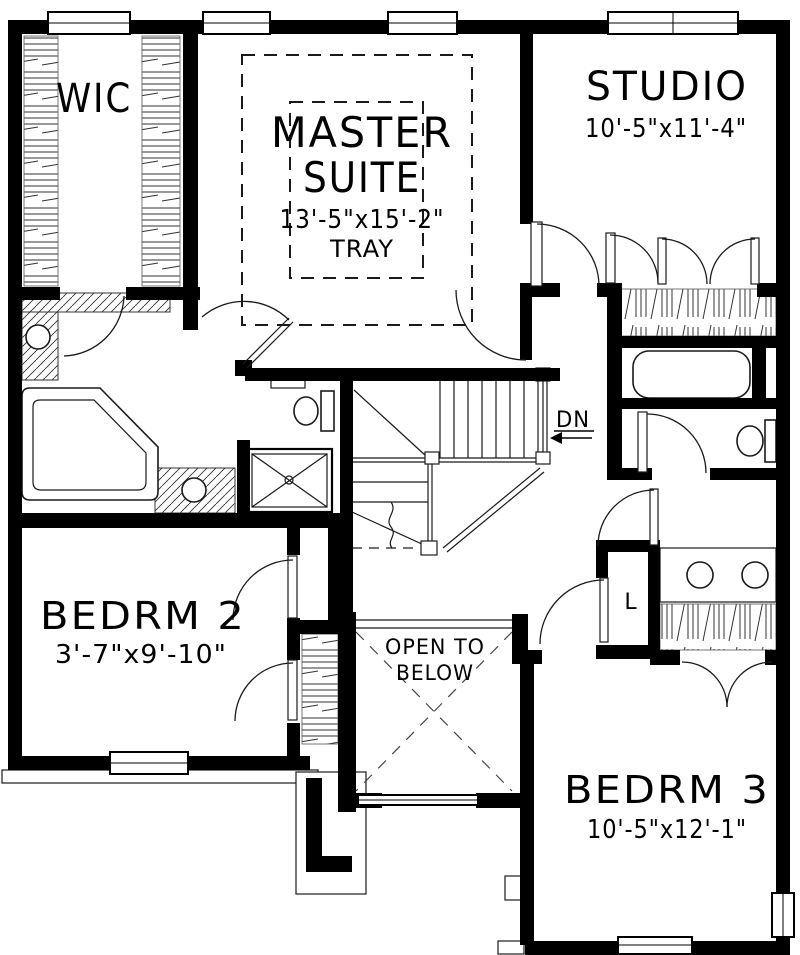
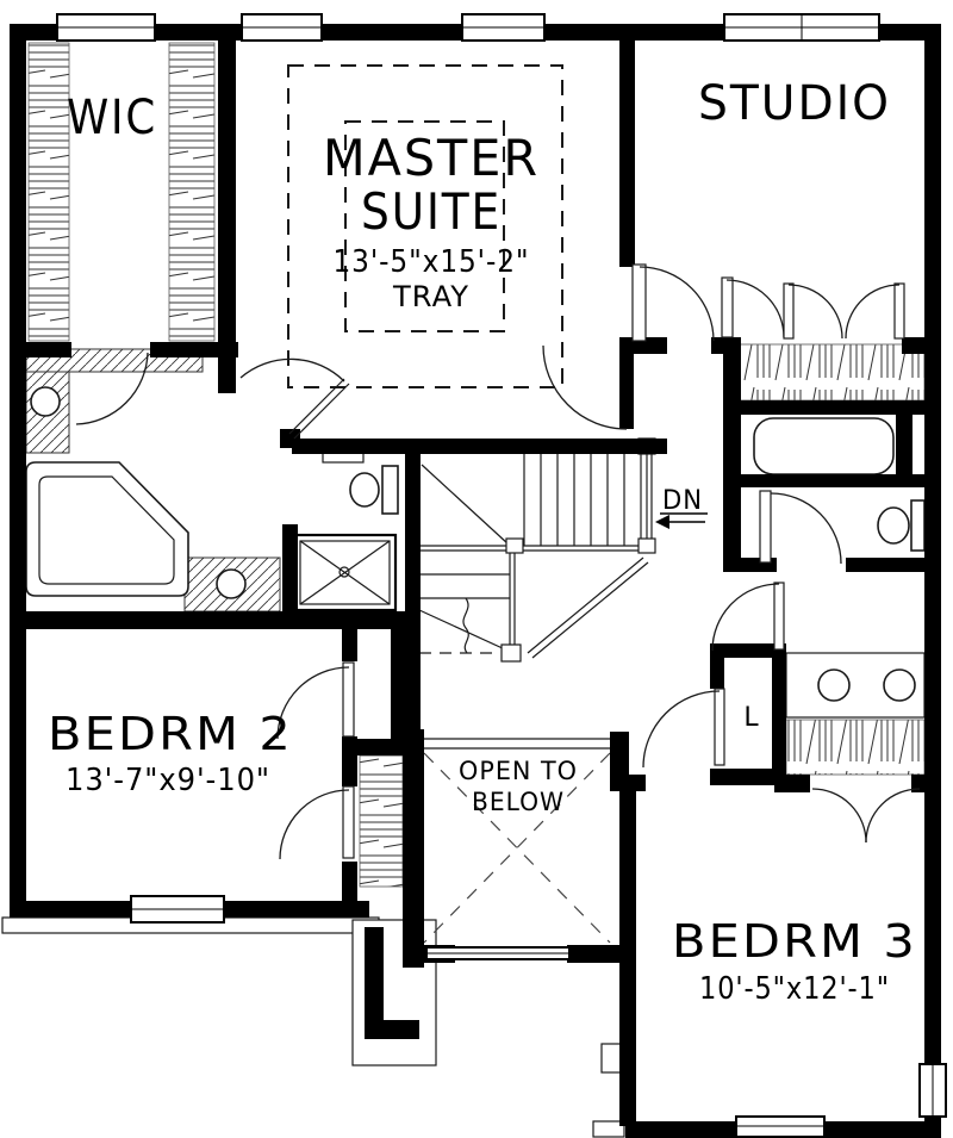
  WIC
  MASTER
  SUITE
  13'-5"x15'-2"
  TRAY
  STUDIO
- 10'-5"x11'-4"
  BEDRM 2
- 3'-7"x9'-10"
+ 13'-7"x9'-10"
  BEDRM 3
  10'-5"x12'-1"
  OPEN TO
  BELOW
  DN
  L
